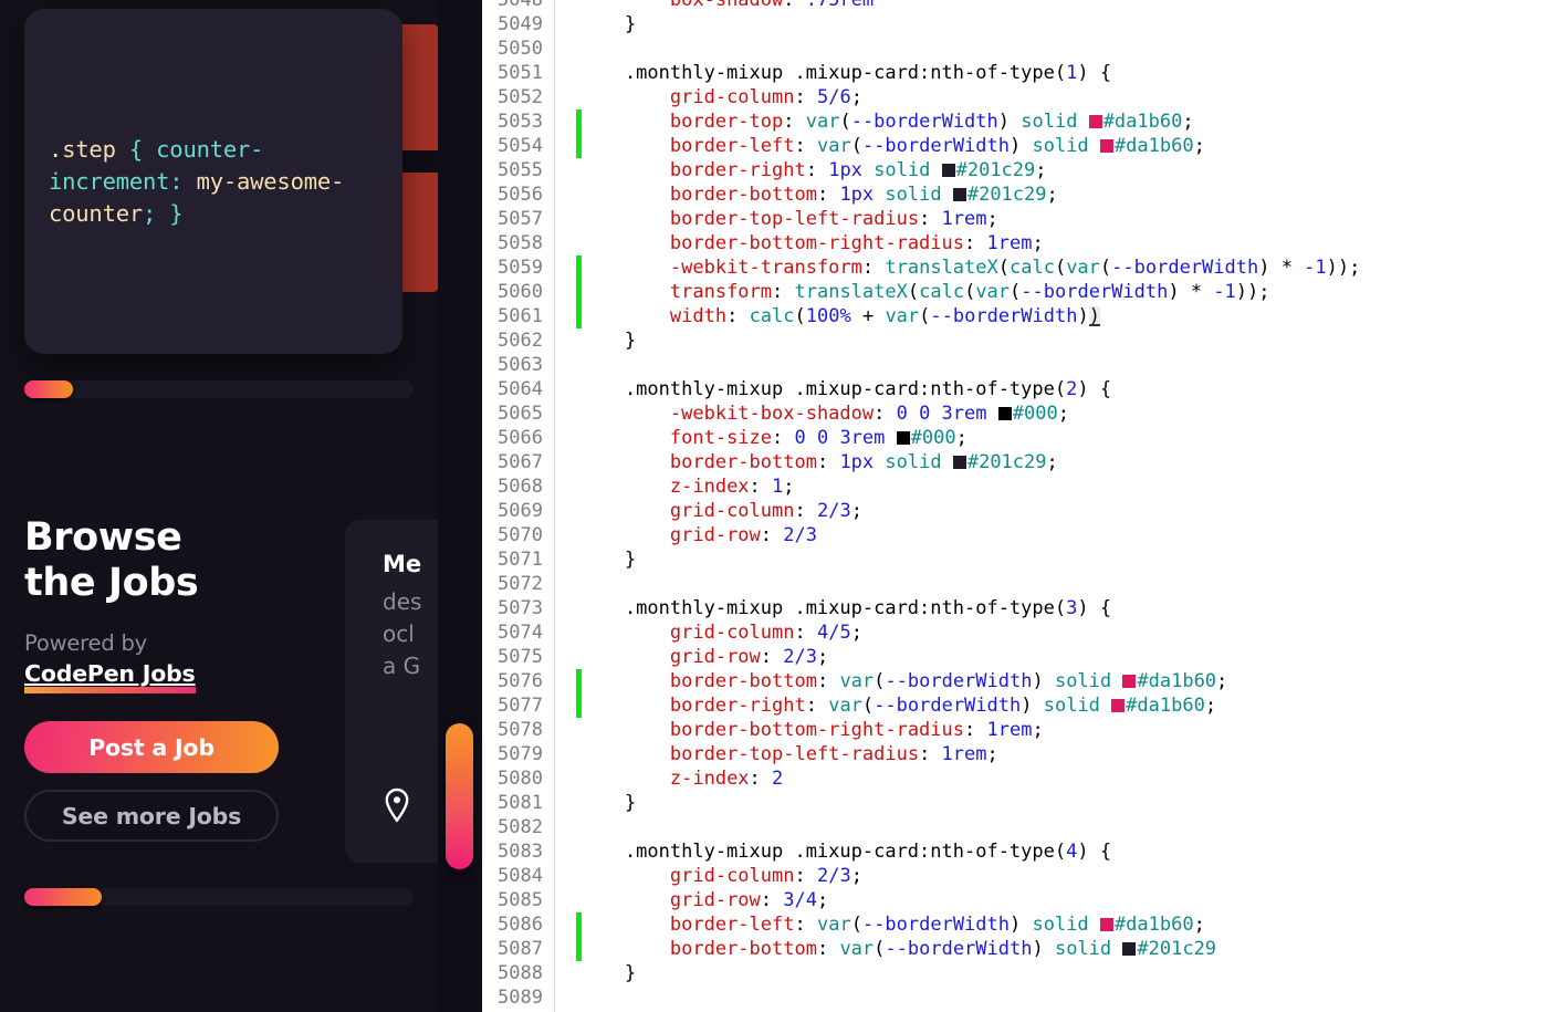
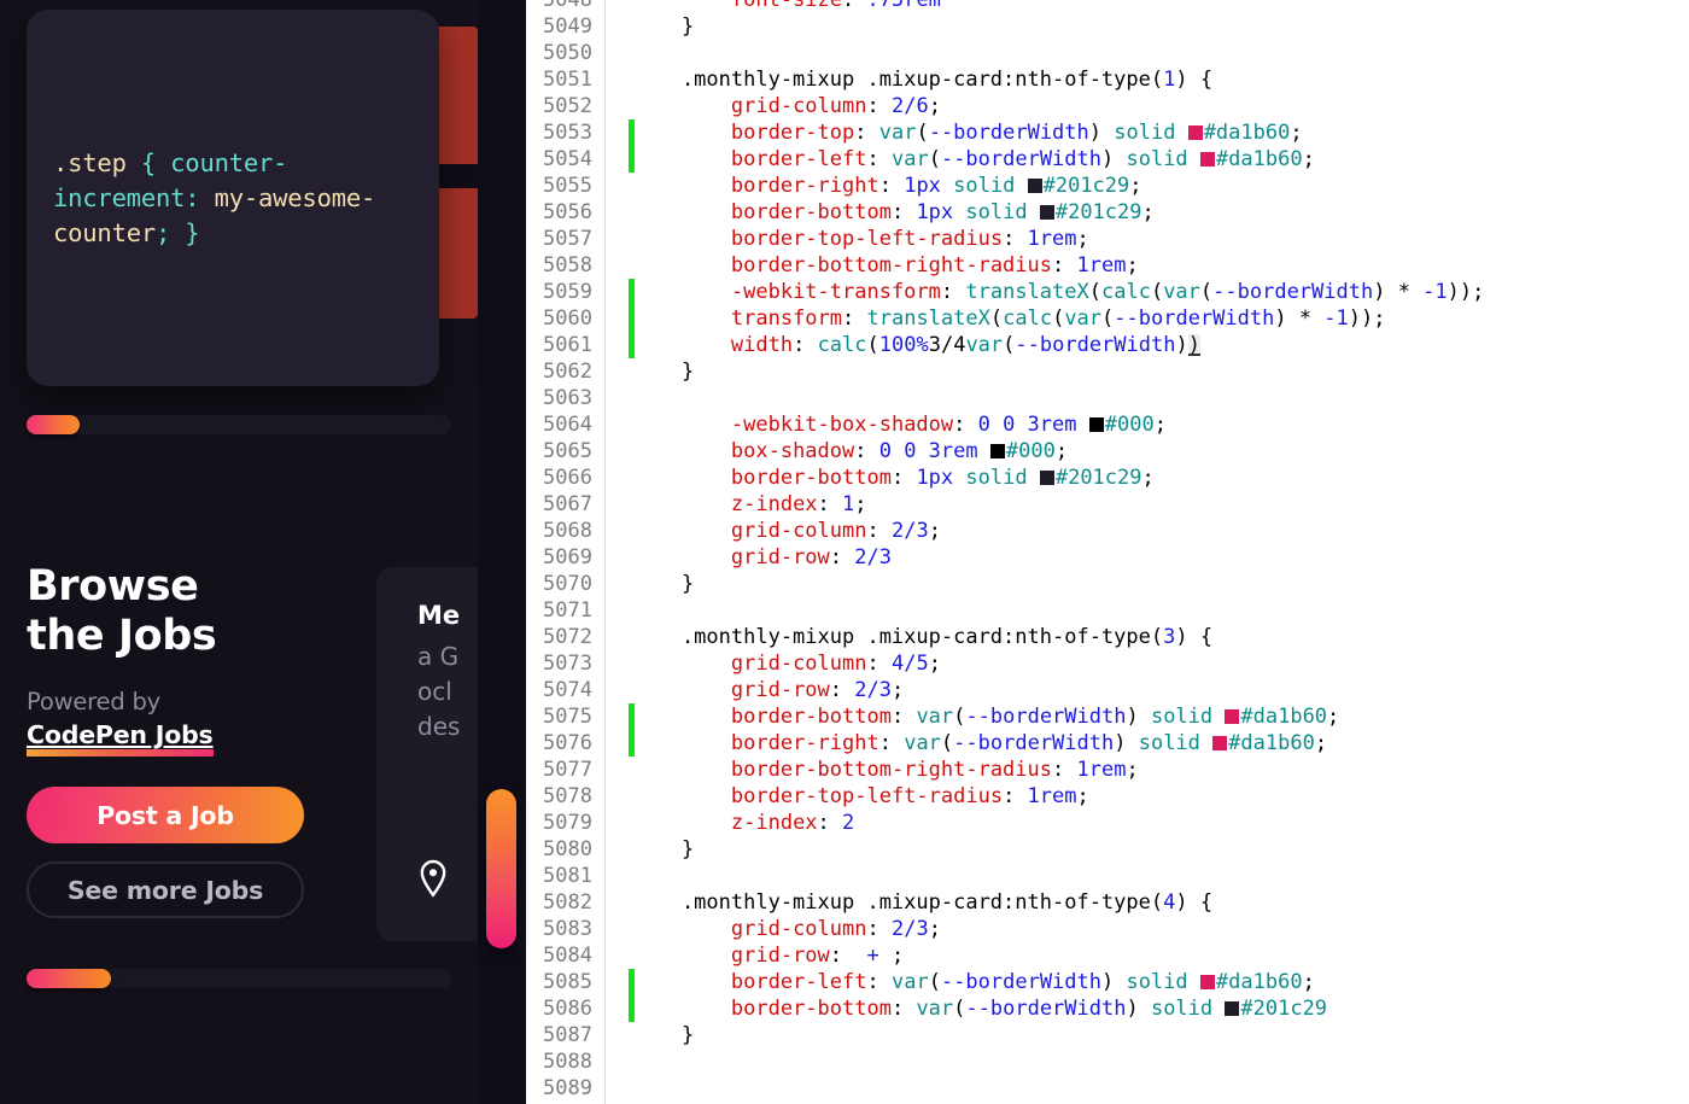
  .step { counter-increment: my-awesome-counter; }
  Browse
  the Jobs
  Powered by
  CodePen Jobs
  Post a Job
  See more Jobs
  Me
- des
+ a G
  ocl
- a G
+ des
  5048
  5049
  5050
  5051
  5052
  5053
  5054
  5055
  5056
  5057
  5058
  5059
  5060
  5061
  5062
  5063
  5064
  5065
  5066
  5067
  5068
  5069
  5070
  5071
  5072
  5073
  5074
  5075
  5076
  5077
  5078
  5079
  5080
  5081
  5082
  5083
  5084
  5085
  5086
  5087
  5088
  5089
- box-shadow: .75rem
+ font-size: .75rem
  }
  .monthly-mixup .mixup-card:nth-of-type(1) {
- grid-column: 5/6;
+ grid-column: 2/6;
  border-top: var(--borderWidth) solid #da1b60;
  border-left: var(--borderWidth) solid #da1b60;
  border-right: 1px solid #201c29;
  border-bottom: 1px solid #201c29;
  border-top-left-radius: 1rem;
  border-bottom-right-radius: 1rem;
  -webkit-transform: translateX(calc(var(--borderWidth) * -1));
  transform: translateX(calc(var(--borderWidth) * -1));
- width: calc(100% + var(--borderWidth))
+ width: calc(100%3/4var(--borderWidth))
  }
- .monthly-mixup .mixup-card:nth-of-type(2) {
  -webkit-box-shadow: 0 0 3rem #000;
- font-size: 0 0 3rem #000;
+ box-shadow: 0 0 3rem #000;
  border-bottom: 1px solid #201c29;
  z-index: 1;
  grid-column: 2/3;
  grid-row: 2/3
  }
  .monthly-mixup .mixup-card:nth-of-type(3) {
  grid-column: 4/5;
  grid-row: 2/3;
  border-bottom: var(--borderWidth) solid #da1b60;
  border-right: var(--borderWidth) solid #da1b60;
  border-bottom-right-radius: 1rem;
  border-top-left-radius: 1rem;
  z-index: 2
  }
  .monthly-mixup .mixup-card:nth-of-type(4) {
  grid-column: 2/3;
- grid-row: 3/4;
+ grid-row: + ;
  border-left: var(--borderWidth) solid #da1b60;
  border-bottom: var(--borderWidth) solid #201c29
  }
